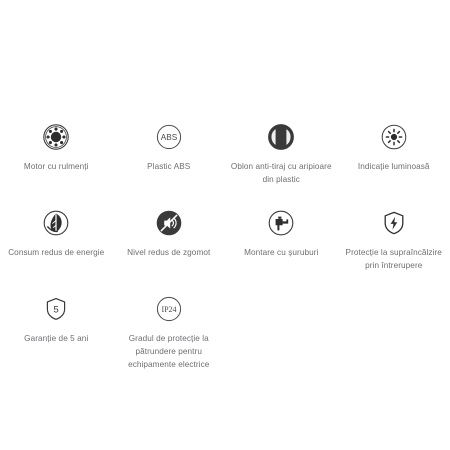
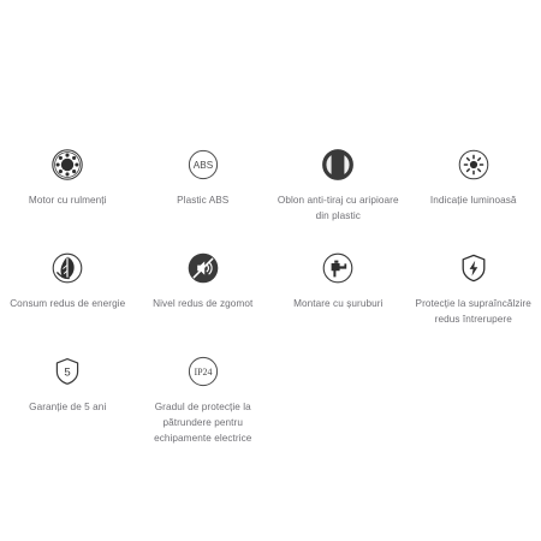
  Motor cu rulmenți
  ABS
  Plastic ABS
  Oblon anti-tiraj cu aripioare din plastic
  Indicație luminoasă
  Consum redus de energie
  Nivel redus de zgomot
  Montare cu șuruburi
- Protecție la supraîncălzire prin întrerupere
+ Protecție la supraîncălzire redus întrerupere
  5
  Garanție de 5 ani
  IP24
  Gradul de protecție la pătrundere pentru echipamente electrice
